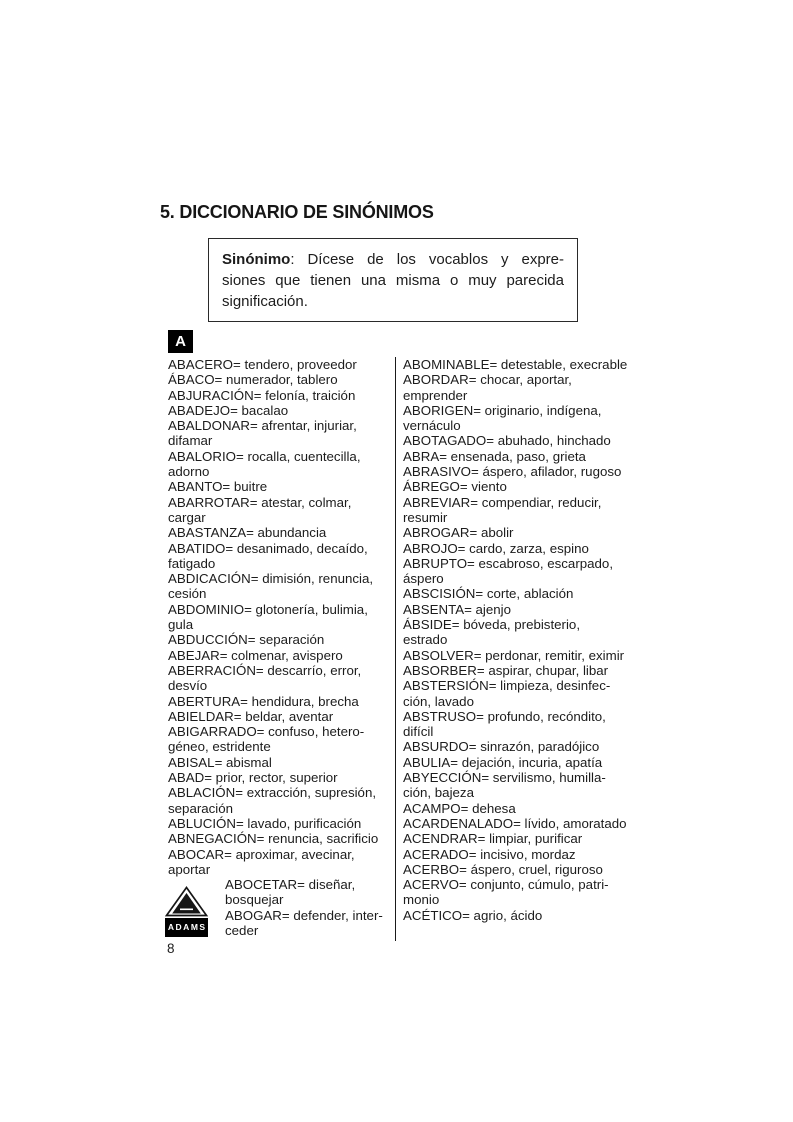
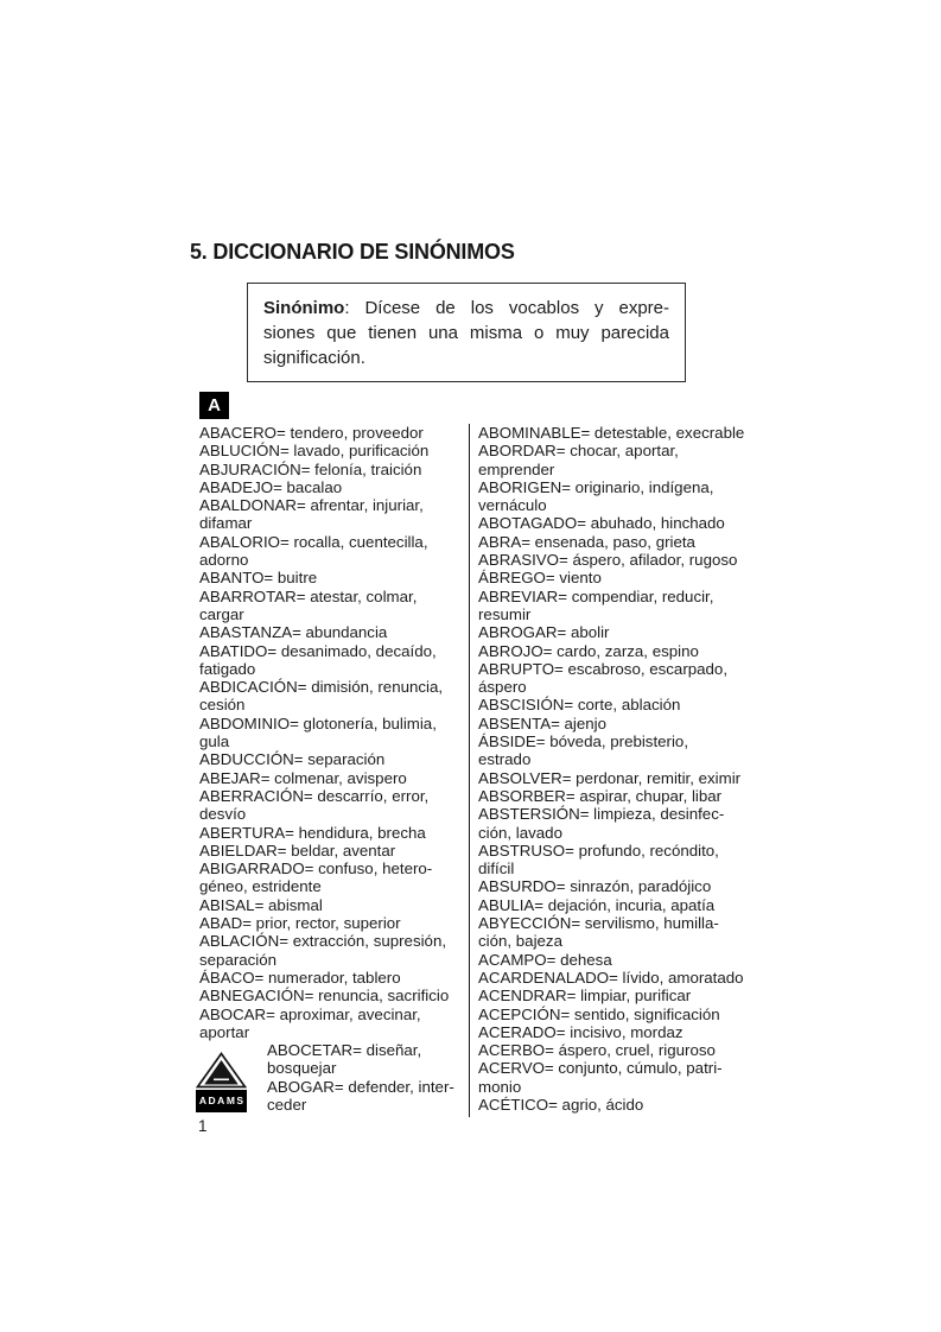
  5. DICCIONARIO DE SINÓNIMOS
  Sinónimo: Dícese de los vocablos y expre-
  siones que tienen una misma o muy parecida
  significación.
  A
  ABACERO= tendero, proveedor
- ÁBACO= numerador, tablero
+ ABLUCIÓN= lavado, purificación
  ABJURACIÓN= felonía, traición
  ABADEJO= bacalao
  ABALDONAR= afrentar, injuriar,
  difamar
  ABALORIO= rocalla, cuentecilla,
  adorno
  ABANTO= buitre
  ABARROTAR= atestar, colmar,
  cargar
  ABASTANZA= abundancia
  ABATIDO= desanimado, decaído,
  fatigado
  ABDICACIÓN= dimisión, renuncia,
  cesión
  ABDOMINIO= glotonería, bulimia,
  gula
  ABDUCCIÓN= separación
  ABEJAR= colmenar, avispero
  ABERRACIÓN= descarrío, error,
  desvío
  ABERTURA= hendidura, brecha
  ABIELDAR= beldar, aventar
  ABIGARRADO= confuso, hetero-
  géneo, estridente
  ABISAL= abismal
  ABAD= prior, rector, superior
  ABLACIÓN= extracción, supresión,
  separación
- ABLUCIÓN= lavado, purificación
+ ÁBACO= numerador, tablero
  ABNEGACIÓN= renuncia, sacrificio
  ABOCAR= aproximar, avecinar,
  aportar
  ADAMS
  ABOCETAR= diseñar,
  bosquejar
  ABOGAR= defender, inter-
  ceder
  ABOMINABLE= detestable, execrable
  ABORDAR= chocar, aportar,
  emprender
  ABORIGEN= originario, indígena,
  vernáculo
  ABOTAGADO= abuhado, hinchado
  ABRA= ensenada, paso, grieta
  ABRASIVO= áspero, afilador, rugoso
  ÁBREGO= viento
  ABREVIAR= compendiar, reducir,
  resumir
  ABROGAR= abolir
  ABROJO= cardo, zarza, espino
  ABRUPTO= escabroso, escarpado,
  áspero
  ABSCISIÓN= corte, ablación
  ABSENTA= ajenjo
  ÁBSIDE= bóveda, prebisterio,
  estrado
  ABSOLVER= perdonar, remitir, eximir
  ABSORBER= aspirar, chupar, libar
  ABSTERSIÓN= limpieza, desinfec-
  ción, lavado
  ABSTRUSO= profundo, recóndito,
  difícil
  ABSURDO= sinrazón, paradójico
  ABULIA= dejación, incuria, apatía
  ABYECCIÓN= servilismo, humilla-
  ción, bajeza
  ACAMPO= dehesa
  ACARDENALADO= lívido, amoratado
  ACENDRAR= limpiar, purificar
+ ACEPCIÓN= sentido, significación
  ACERADO= incisivo, mordaz
  ACERBO= áspero, cruel, riguroso
  ACERVO= conjunto, cúmulo, patri-
  monio
  ACÉTICO= agrio, ácido
- 8
+ 1
